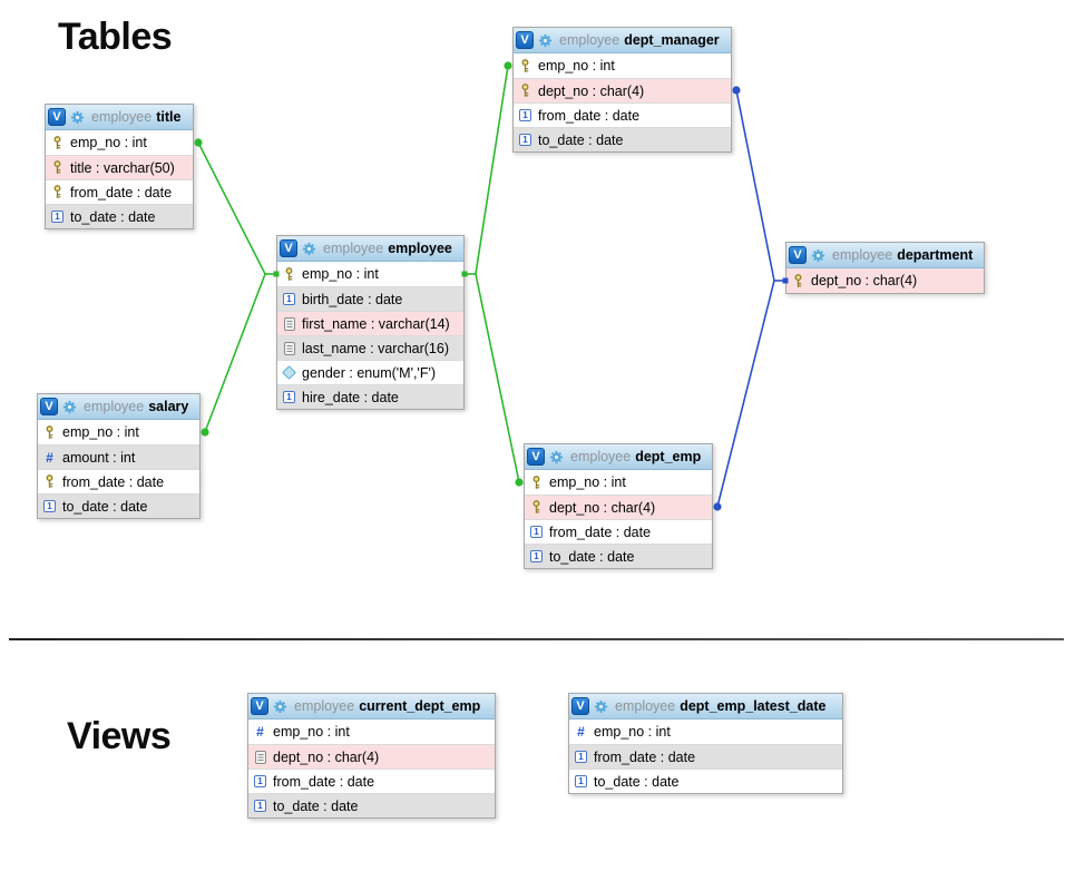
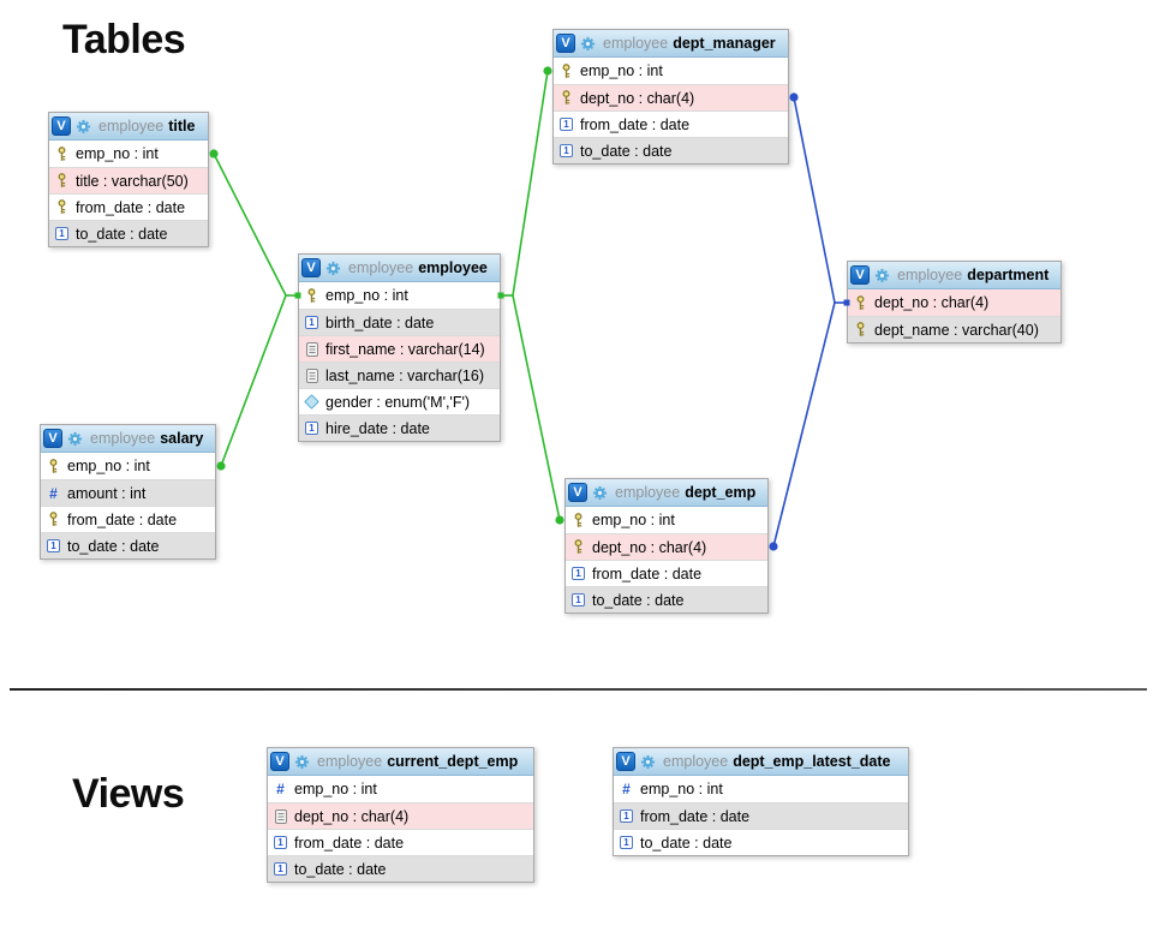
  Tables
  Views
  V
  employee
  title
  emp_no : int
  title : varchar(50)
  from_date : date
  1
  to_date : date
  V
  employee
  dept_manager
  emp_no : int
  dept_no : char(4)
  1
  from_date : date
  1
  to_date : date
  V
  employee
  employee
  emp_no : int
  1
  birth_date : date
  first_name : varchar(14)
  last_name : varchar(16)
  gender : enum('M','F')
  1
  hire_date : date
  V
  employee
  salary
  emp_no : int
  #
  amount : int
  from_date : date
  1
  to_date : date
  V
  employee
  dept_emp
  emp_no : int
  dept_no : char(4)
  1
  from_date : date
  1
  to_date : date
  V
  employee
  department
  dept_no : char(4)
+ dept_name : varchar(40)
  V
  employee
  current_dept_emp
  #
  emp_no : int
  dept_no : char(4)
  1
  from_date : date
  1
  to_date : date
  V
  employee
  dept_emp_latest_date
  #
  emp_no : int
  1
  from_date : date
  1
  to_date : date
